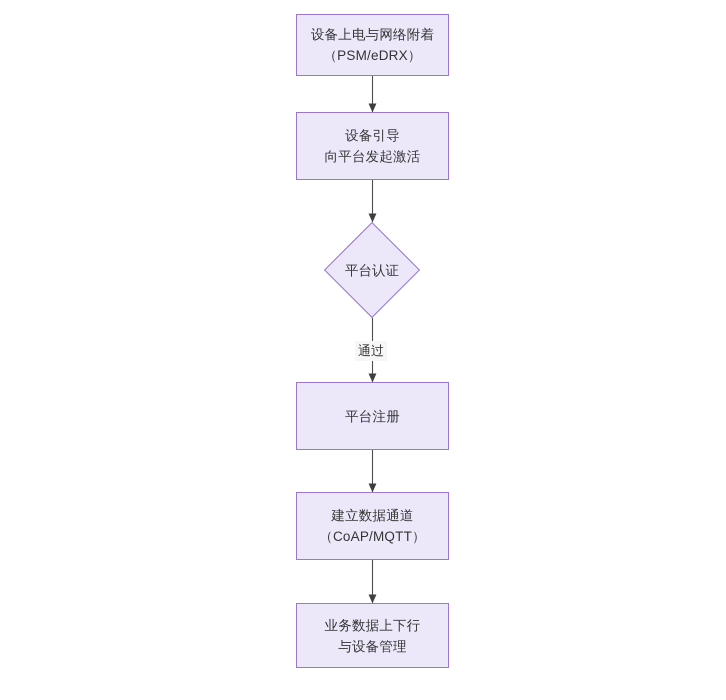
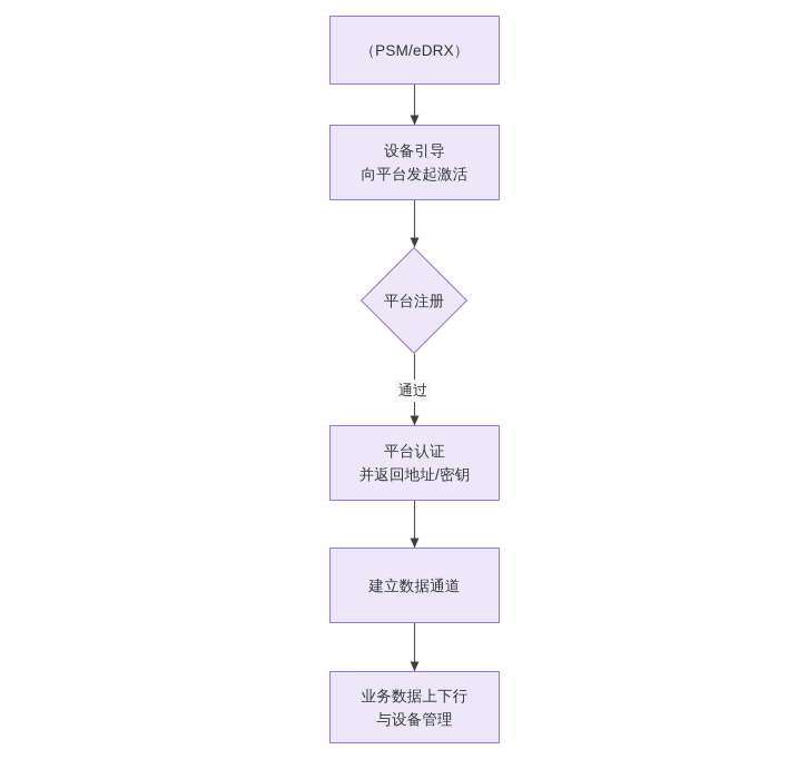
- 设备上电与网络附着
  （PSM/eDRX）
  设备引导
  向平台发起激活
- 平台认证
+ 平台注册
  通过
- 平台注册
+ 平台认证
+ 并返回地址/密钥
  建立数据通道
- （CoAP/MQTT）
  业务数据上下行
  与设备管理
